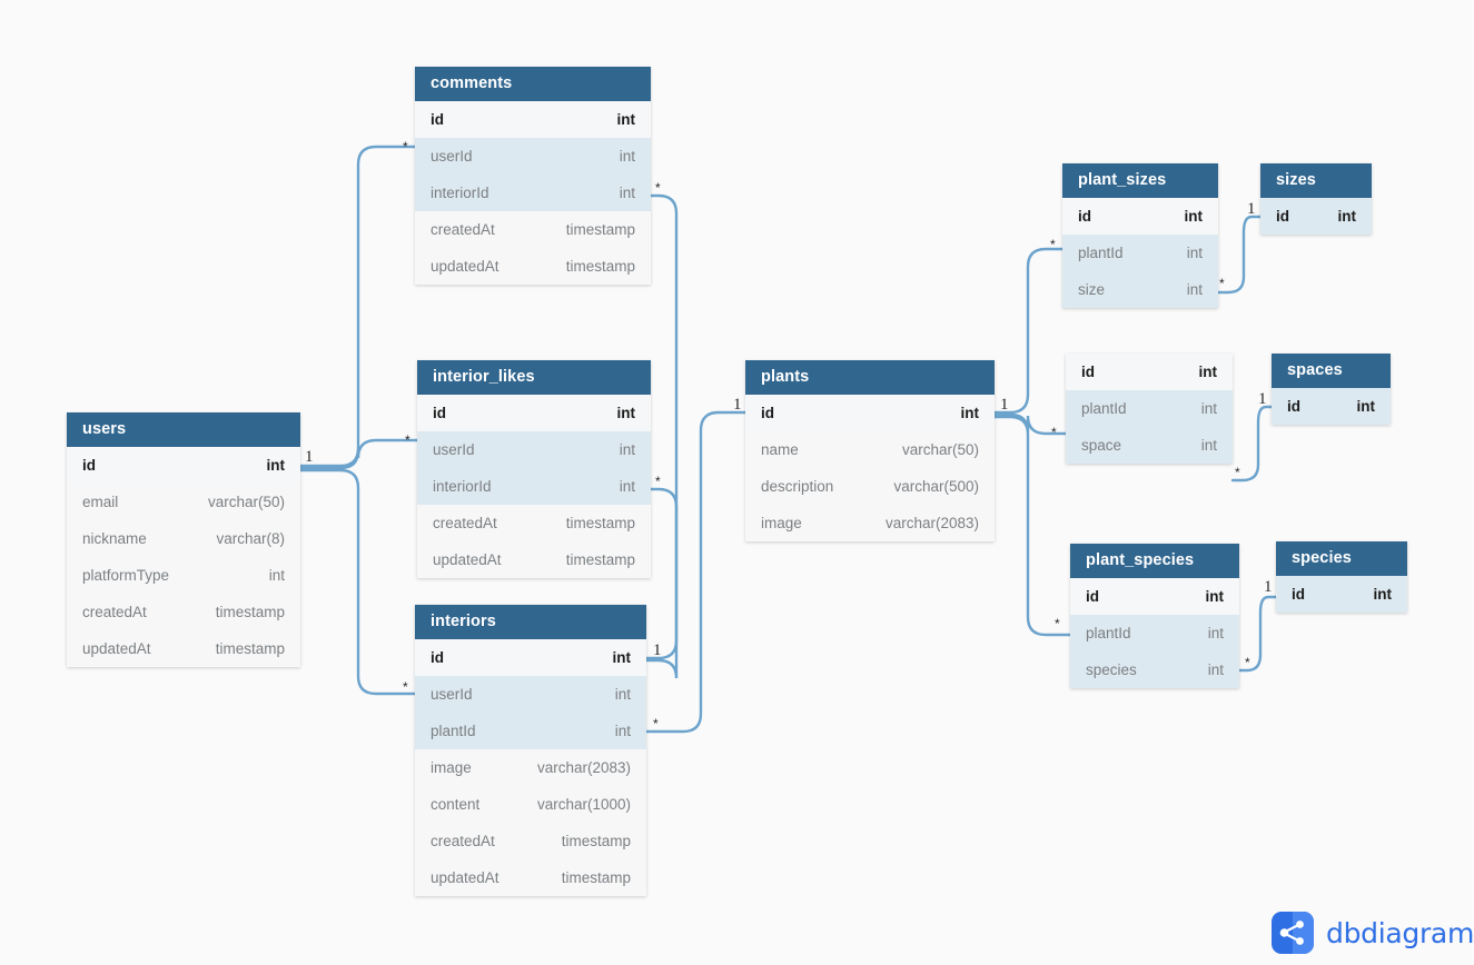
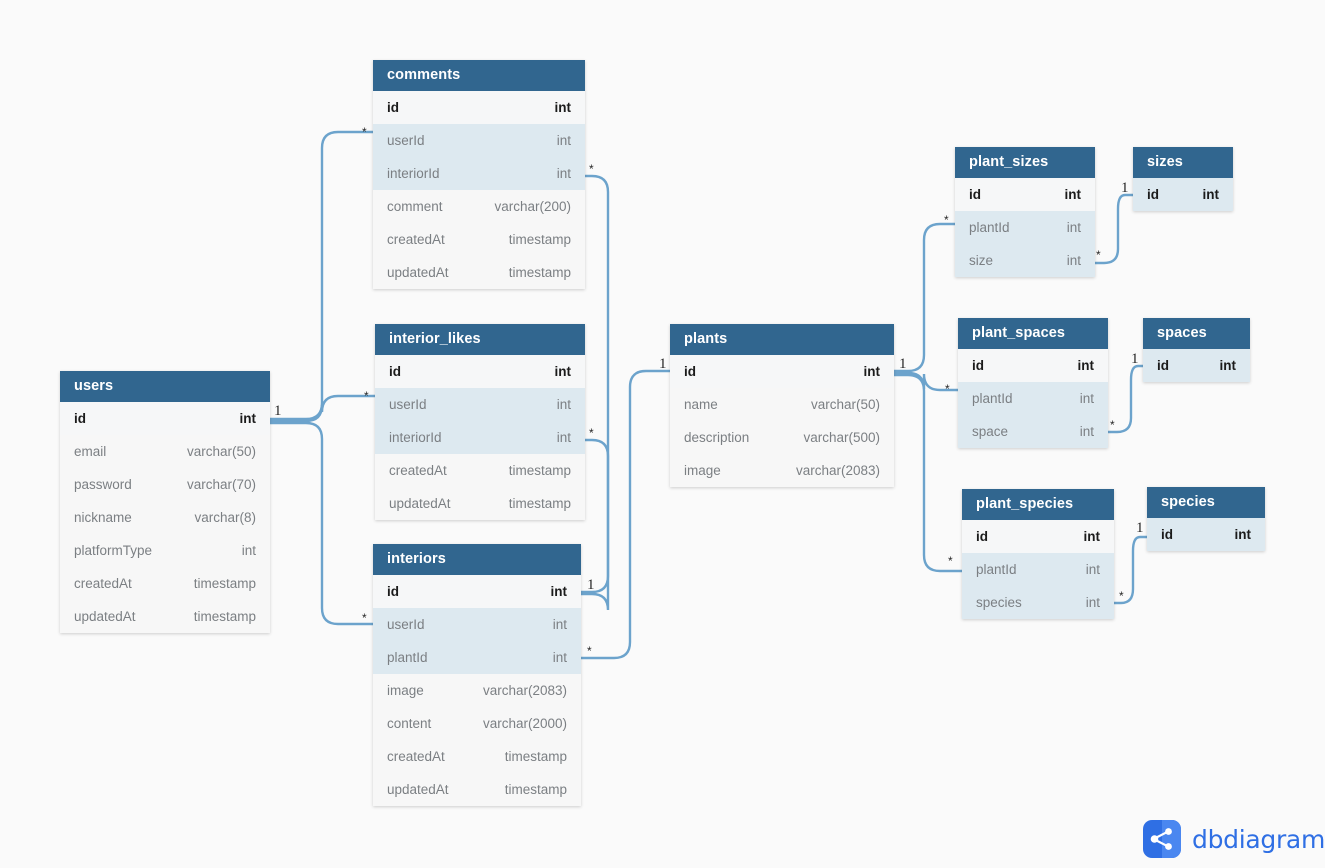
  users
  id
  int
  email
  varchar(50)
+ password
+ varchar(70)
  nickname
  varchar(8)
  platformType
  int
  createdAt
  timestamp
  updatedAt
  timestamp
  comments
  id
  int
  userId
  int
  interiorId
  int
+ comment
+ varchar(200)
  createdAt
  timestamp
  updatedAt
  timestamp
  interior_likes
  id
  int
  userId
  int
  interiorId
  int
  createdAt
  timestamp
  updatedAt
  timestamp
  interiors
  id
  int
  userId
  int
  plantId
  int
  image
  varchar(2083)
  content
- varchar(1000)
+ varchar(2000)
  createdAt
  timestamp
  updatedAt
  timestamp
  plants
  id
  int
  name
  varchar(50)
  description
  varchar(500)
  image
  varchar(2083)
  plant_sizes
  id
  int
  plantId
  int
  size
  int
  sizes
  id
  int
+ plant_spaces
  id
  int
  plantId
  int
  space
  int
  spaces
  id
  int
  plant_species
  id
  int
  plantId
  int
  species
  int
  species
  id
  int
  1
  *
  *
  *
  1
  *
  *
  1
  *
  1
  *
  *
  *
  1
  *
  1
  *
  1
  *
  dbdiagram
